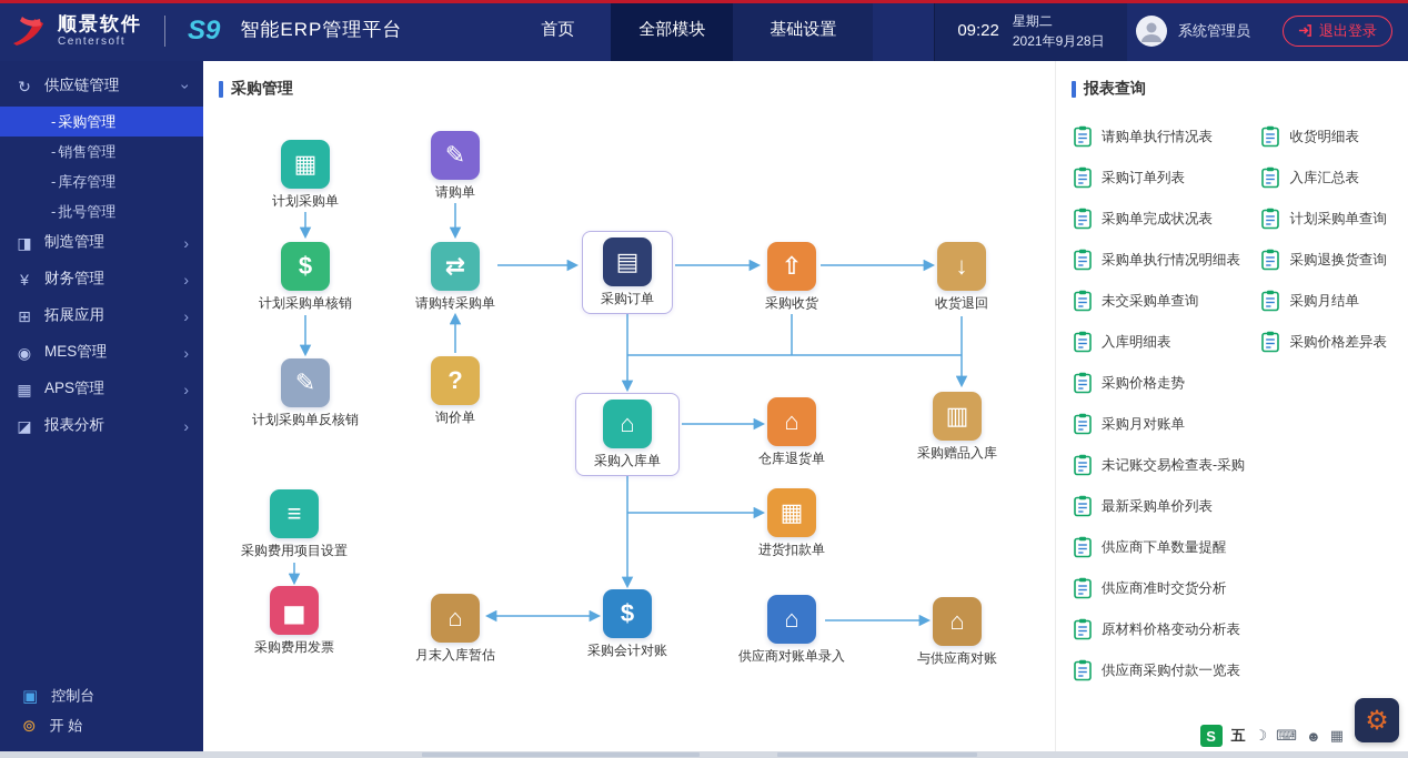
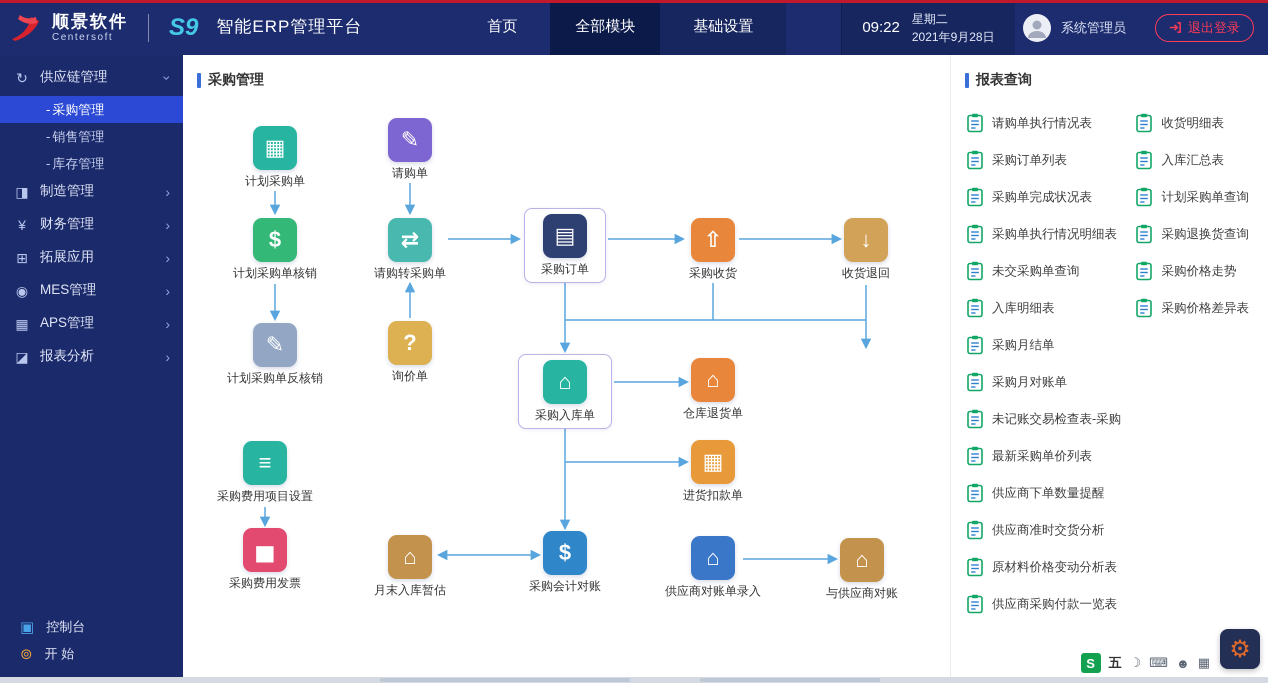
  顺景软件
  Centersoft
  S9
  智能ERP管理平台
  首页
  全部模块
  基础设置
  09:22
  星期二
  2021年9月28日
  系统管理员
  退出登录
  ↻
  供应链管理
  采购管理
  销售管理
  库存管理
- 批号管理
  ◨
  制造管理
  ›
  ¥
  财务管理
  ›
  ⊞
  拓展应用
  ›
  ◉
  MES管理
  ›
  ▦
  APS管理
  ›
  ◪
  报表分析
  ›
  ▣
  控制台
  ⊚
  开 始
  采购管理
  ▦
  计划采购单
  ✎
  请购单
  $
  计划采购单核销
  ⇄
  请购转采购单
  ▤
  采购订单
  ⇧
  采购收货
  ↓
  收货退回
  ✎
  计划采购单反核销
  ?
  询价单
  ⌂
  采购入库单
  ⌂
  仓库退货单
- ▥
- 采购赠品入库
  ▦
  进货扣款单
  ≡
  采购费用项目设置
  ▅
  采购费用发票
  ⌂
  月末入库暂估
  $
  采购会计对账
  ⌂
  供应商对账单录入
  ⌂
  与供应商对账
  报表查询
  请购单执行情况表
  采购订单列表
  采购单完成状况表
  采购单执行情况明细表
  未交采购单查询
  入库明细表
- 采购价格走势
+ 采购月结单
  采购月对账单
  未记账交易检查表-采购
  最新采购单价列表
  供应商下单数量提醒
  供应商准时交货分析
  原材料价格变动分析表
  供应商采购付款一览表
  收货明细表
  入库汇总表
  计划采购单查询
  采购退换货查询
- 采购月结单
+ 采购价格走势
  采购价格差异表
  S
  五
  ☽
  ⌨
  ☻
  ▦
  ⚙
